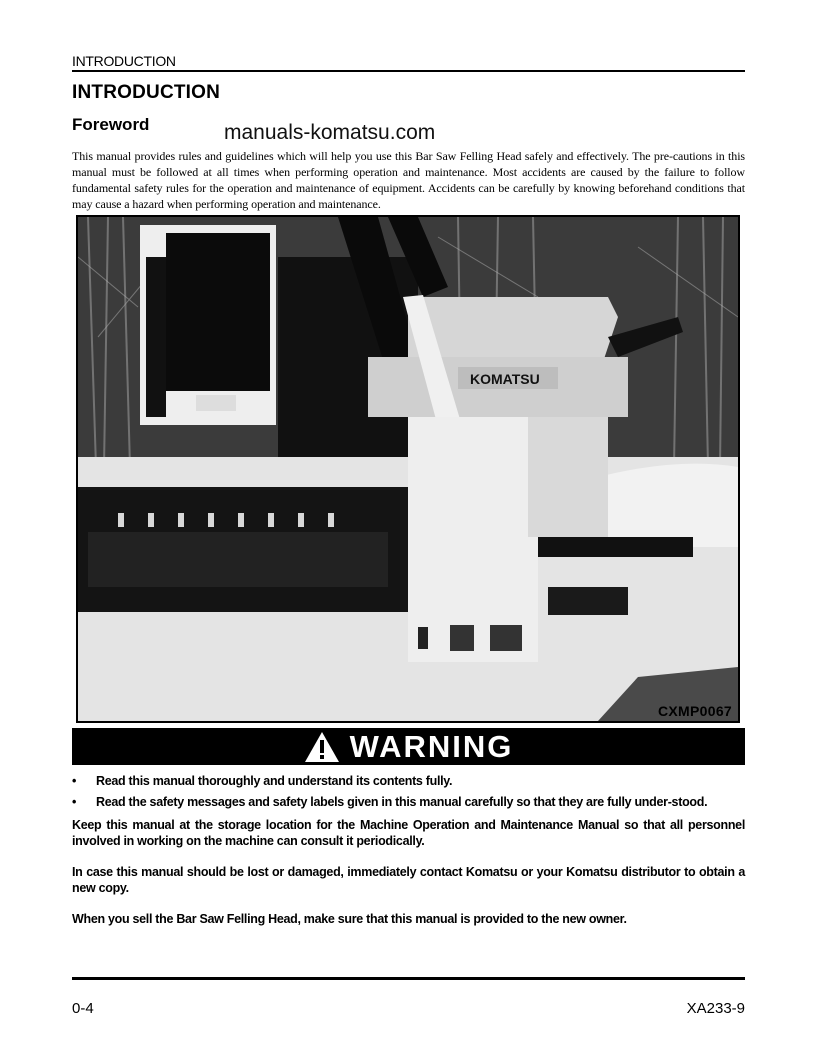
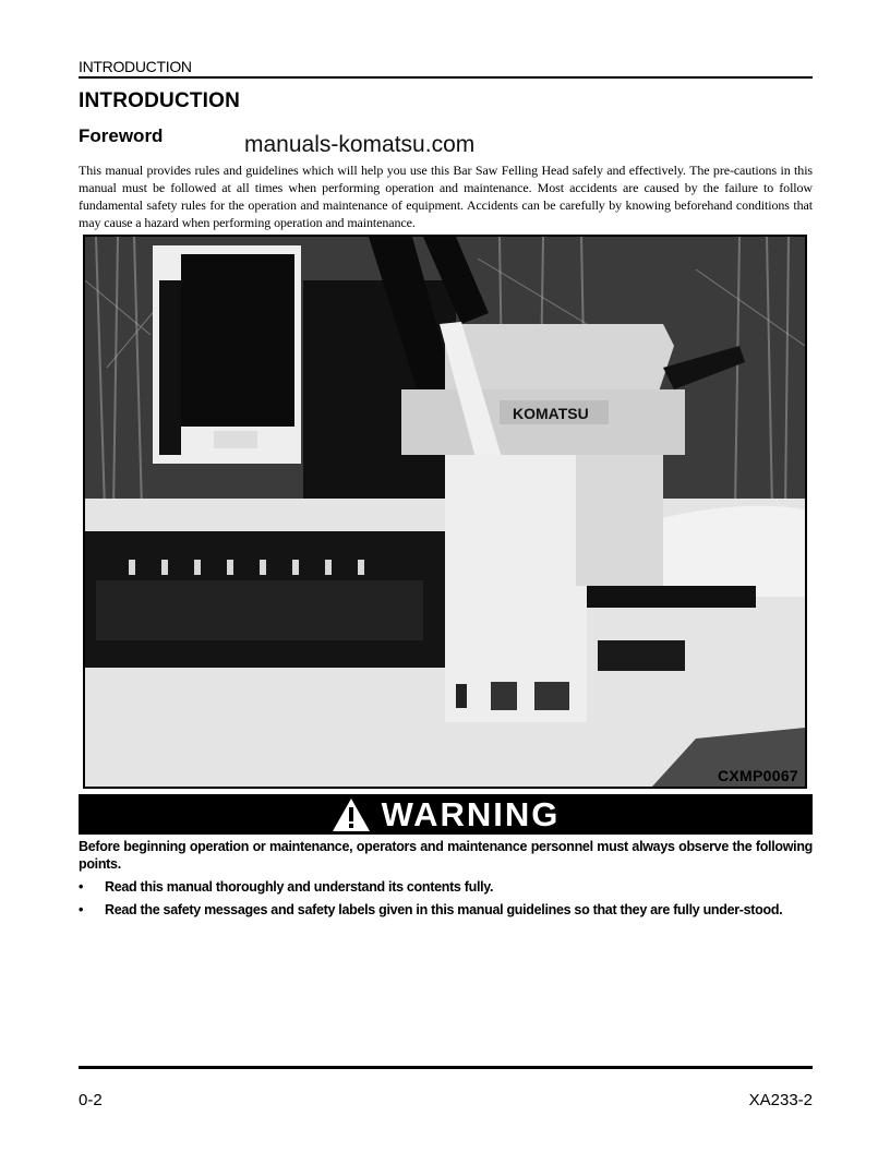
  INTRODUCTION
  INTRODUCTION
  Foreword
  manuals-komatsu.com
  This manual provides rules and guidelines which will help you use this Bar Saw Felling Head safely and effectively. The pre-cautions in this manual must be followed at all times when performing operation and maintenance. Most accidents are caused by the failure to follow fundamental safety rules for the operation and maintenance of equipment. Accidents can be carefully by knowing beforehand conditions that may cause a hazard when performing operation and maintenance.
  KOMATSU
  CXMP0067
  WARNING
+ Before beginning operation or maintenance, operators and maintenance personnel must always observe the following points.
  •
  Read this manual thoroughly and understand its contents fully.
  •
- Read the safety messages and safety labels given in this manual carefully so that they are fully under-stood.
+ Read the safety messages and safety labels given in this manual guidelines so that they are fully under-stood.
- Keep this manual at the storage location for the Machine Operation and Maintenance Manual so that all personnel involved in working on the machine can consult it periodically.
- In case this manual should be lost or damaged, immediately contact Komatsu or your Komatsu distributor to obtain a new copy.
- When you sell the Bar Saw Felling Head, make sure that this manual is provided to the new owner.
- 0-4
+ 0-2
- XA233-9
+ XA233-2
